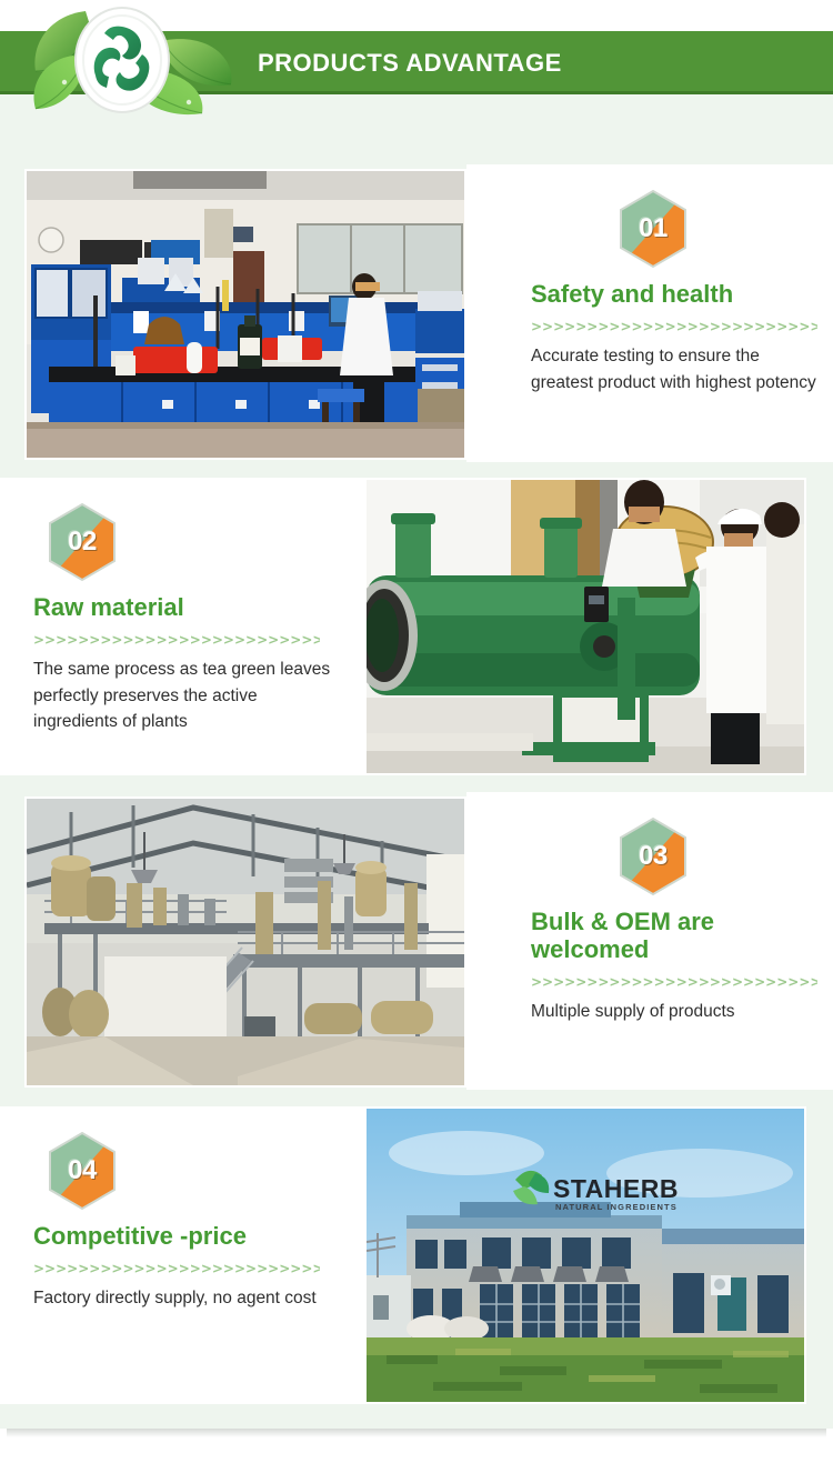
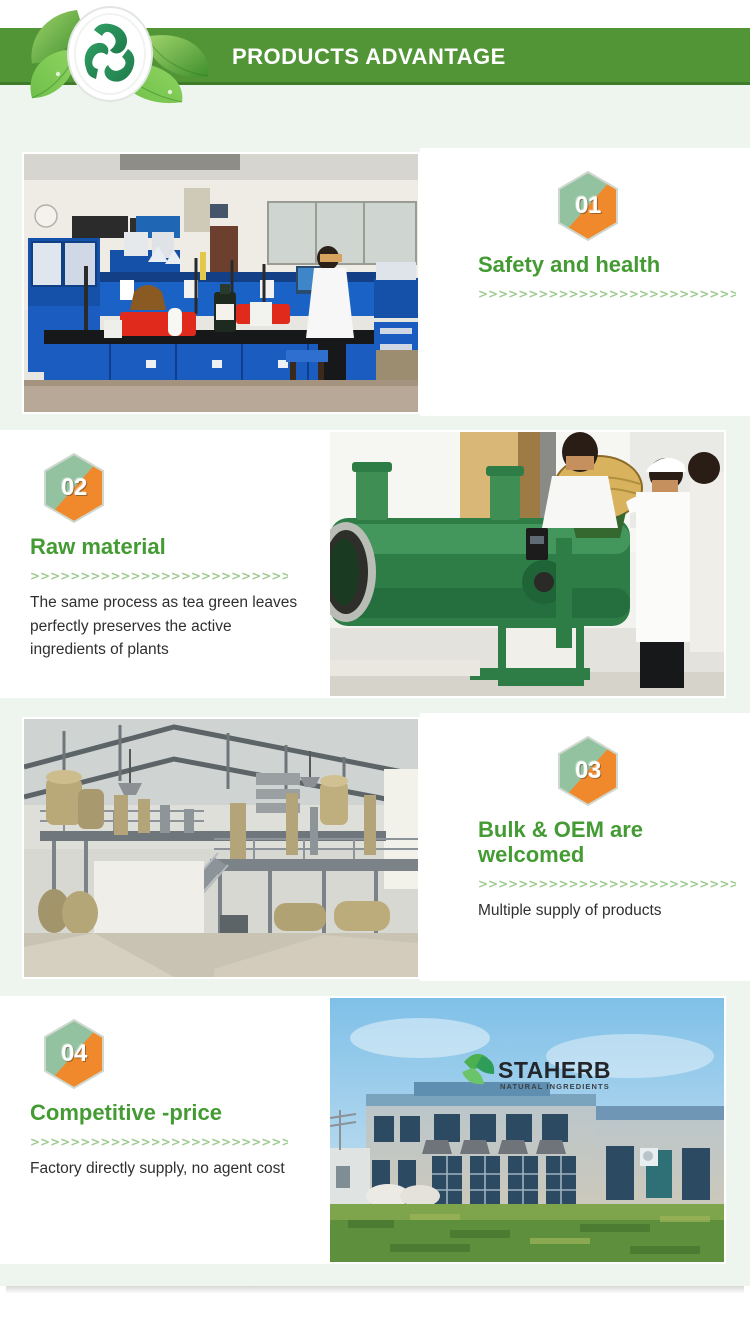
  PRODUCTS ADVANTAGE
  01
  Safety and health
  >>>>>>>>>>>>>>>>>>>>>>>>>>
- Accurate testing to ensure the greatest product with highest potency
  02
  Raw material
  >>>>>>>>>>>>>>>>>>>>>>>>>>
  The same process as tea green leaves perfectly preserves the active ingredients of plants
  03
  Bulk & OEM are welcomed
  >>>>>>>>>>>>>>>>>>>>>>>>>>
  Multiple supply of products
  04
  Competitive -price
  >>>>>>>>>>>>>>>>>>>>>>>>>>
  Factory directly supply, no agent cost
  STAHERB
  NATURAL INGREDIENTS
